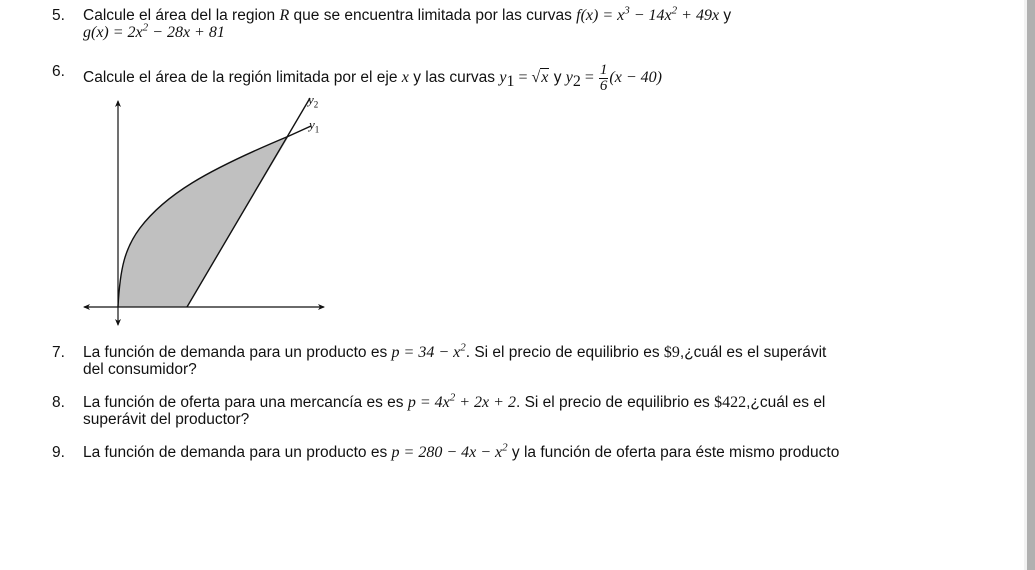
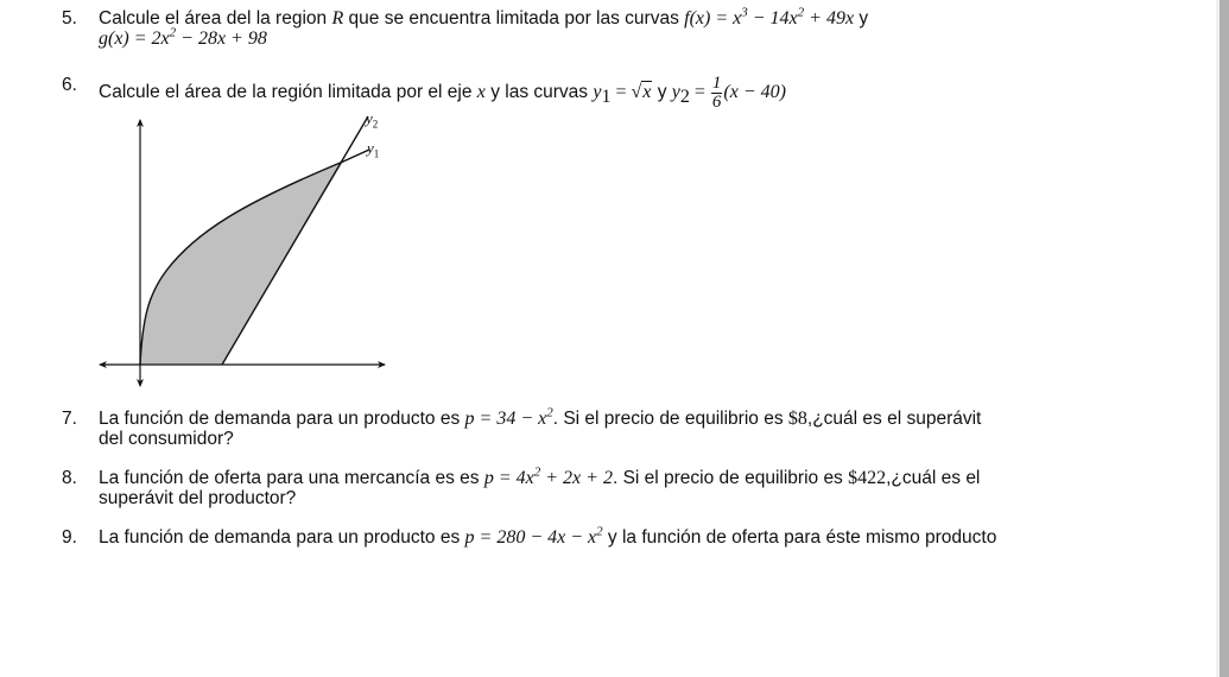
  5.
  Calcule el área del la region R que se encuentra limitada por las curvas f(x) = x3 − 14x2 + 49x y
- g(x) = 2x2 − 28x + 81
+ g(x) = 2x2 − 28x + 98
  6.
  Calcule el área de la región limitada por el eje x y las curvas y1 = √x y y2 =
  1
  6
  (x − 40)
  y2
  y1
  7.
- La función de demanda para un producto es p = 34 − x2. Si el precio de equilibrio es $9,¿cuál es el superávit
+ La función de demanda para un producto es p = 34 − x2. Si el precio de equilibrio es $8,¿cuál es el superávit
  del consumidor?
  8.
  La función de oferta para una mercancía es es p = 4x2 + 2x + 2. Si el precio de equilibrio es $422,¿cuál es el
  superávit del productor?
  9.
  La función de demanda para un producto es p = 280 − 4x − x2 y la función de oferta para éste mismo producto
